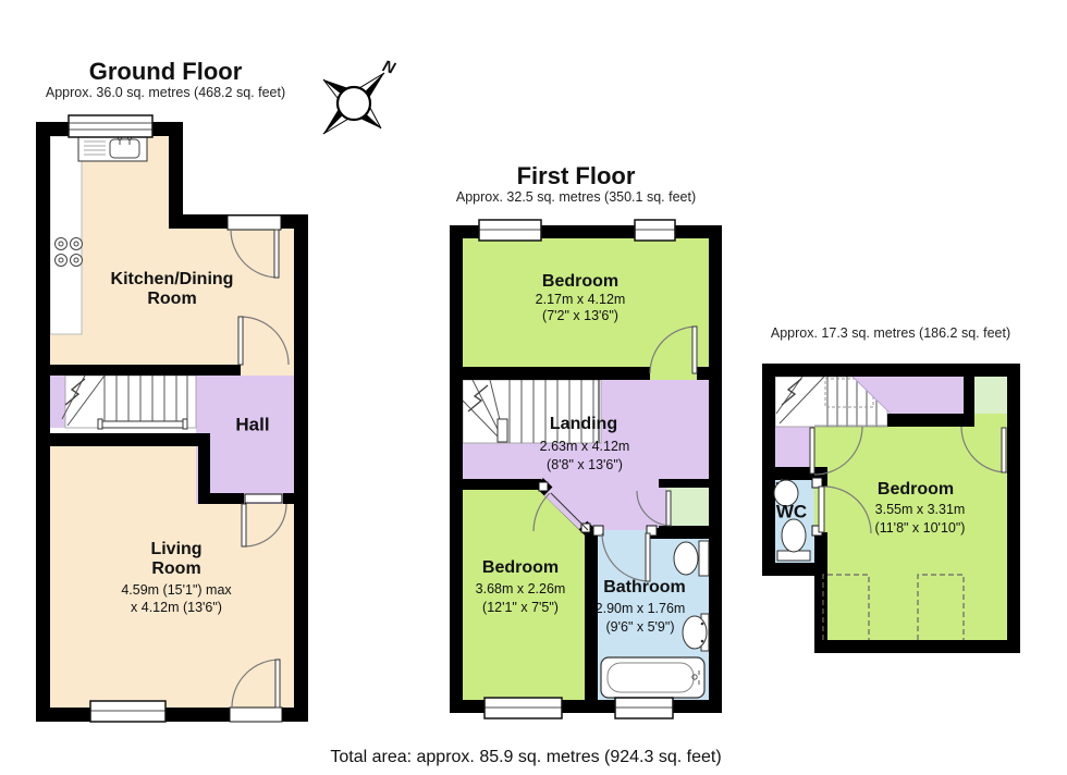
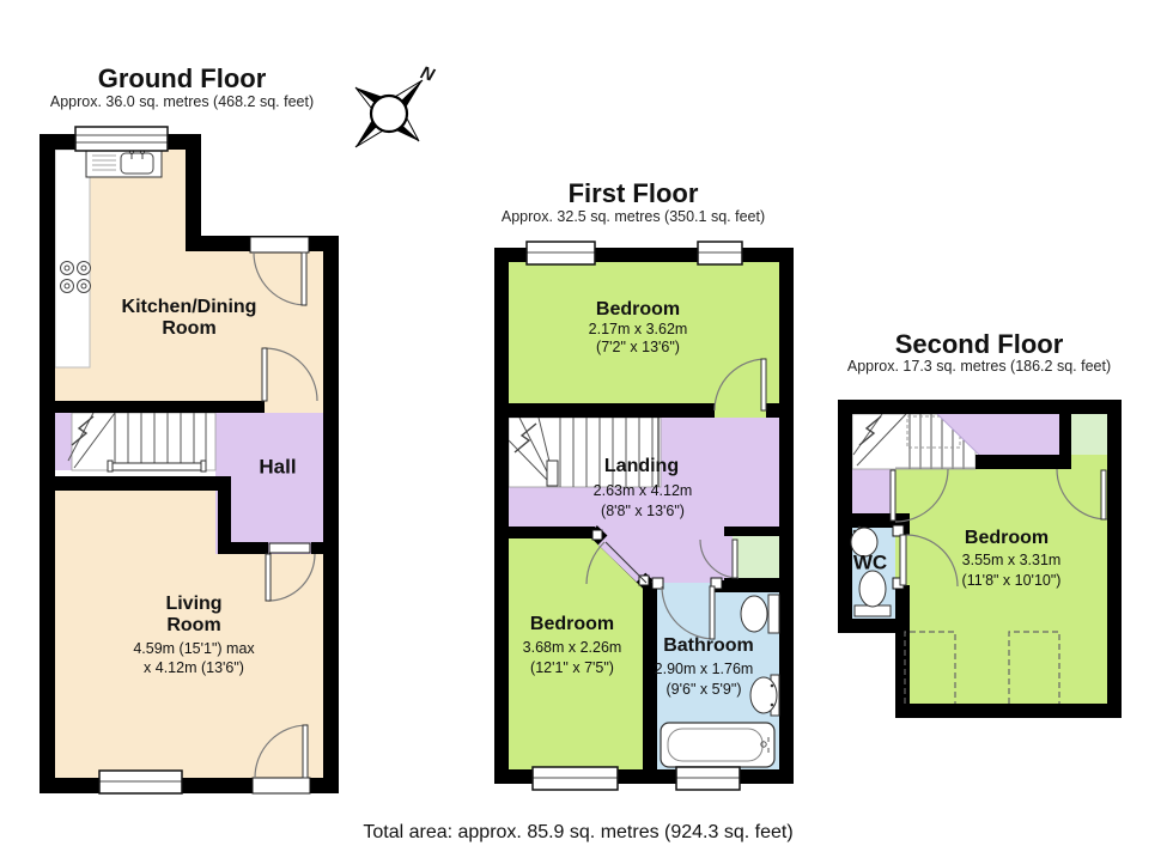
  Ground Floor
  Approx. 36.0 sq. metres (468.2 sq. feet)
  Kitchen/Dining
  Room
  Hall
  Living
  Room
  4.59m (15'1") max
  x 4.12m (13'6")
  First Floor
  Approx. 32.5 sq. metres (350.1 sq. feet)
  Bedroom
- 2.17m x 4.12m
+ 2.17m x 3.62m
  (7'2" x 13'6")
  Landing
  2.63m x 4.12m
  (8'8" x 13'6")
  Bedroom
  3.68m x 2.26m
  (12'1" x 7'5")
  Bathroom
  2.90m x 1.76m
  (9'6" x 5'9")
+ Second Floor
  Approx. 17.3 sq. metres (186.2 sq. feet)
  WC
  Bedroom
  3.55m x 3.31m
  (11'8" x 10'10")
  Total area: approx. 85.9 sq. metres (924.3 sq. feet)
